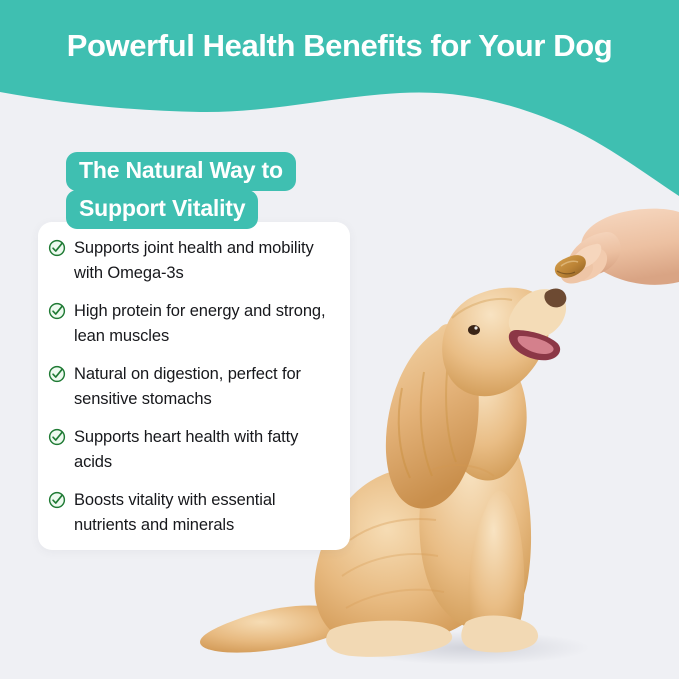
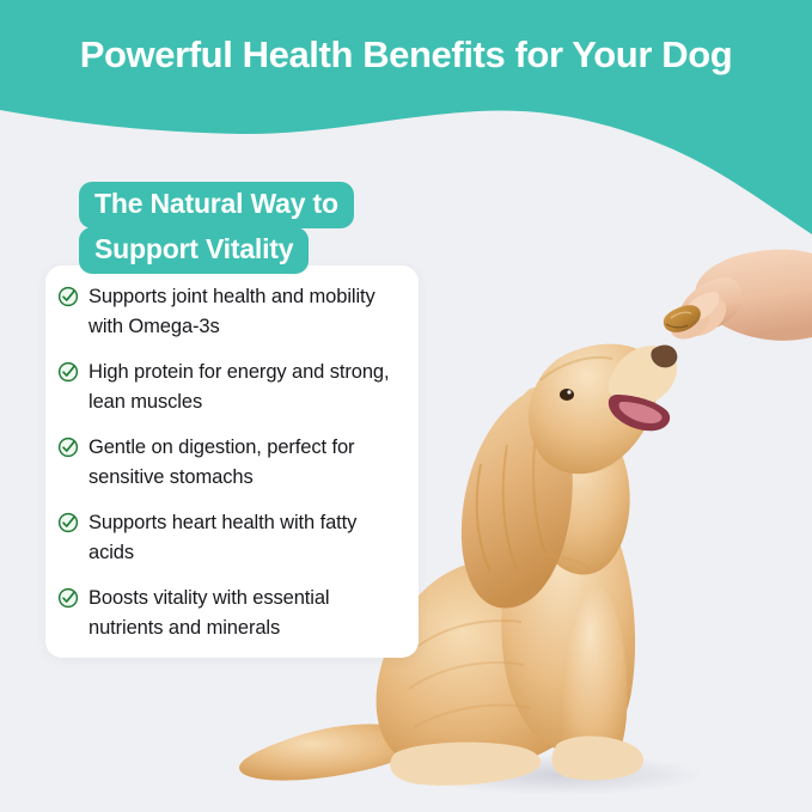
  Powerful Health Benefits for Your Dog
  Supports joint health and mobility with Omega-3s
  High protein for energy and strong, lean muscles
- Natural on digestion, perfect for sensitive stomachs
+ Gentle on digestion, perfect for sensitive stomachs
  Supports heart health with fatty acids
  Boosts vitality with essential nutrients and minerals
  The Natural Way to
  Support Vitality
